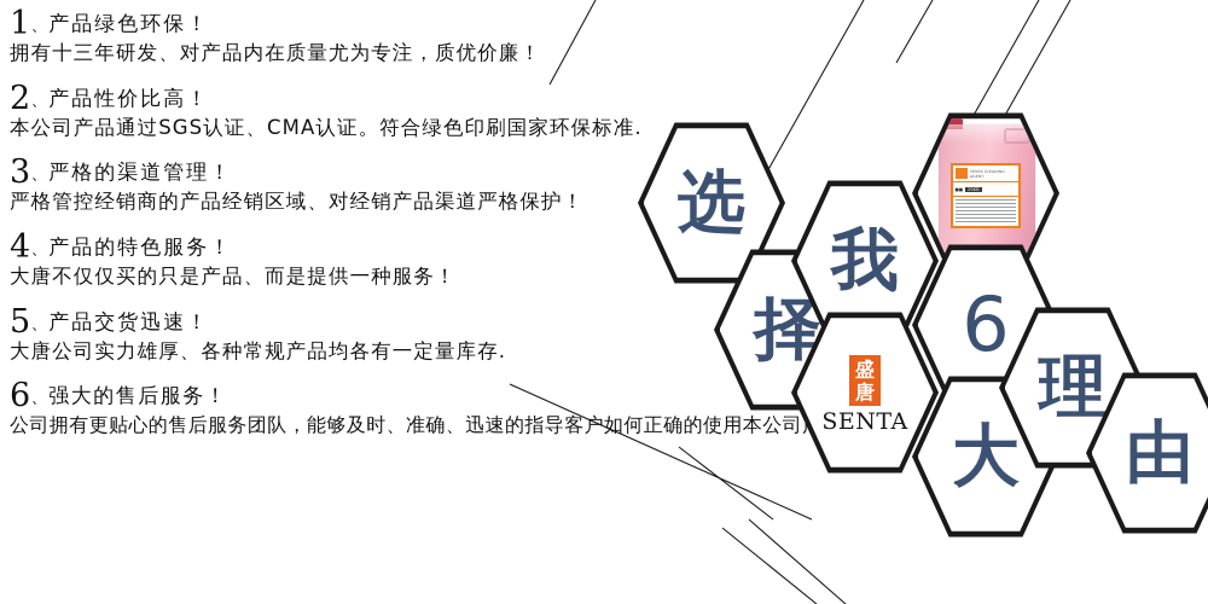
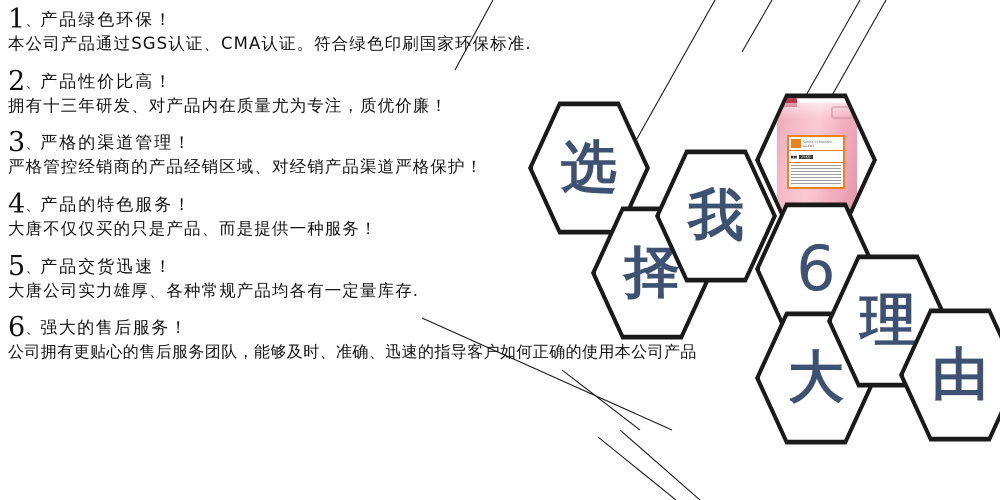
  1、产品绿色环保！
- 拥有十三年研发、对产品内在质量尤为专注，质优价廉！
+ 本公司产品通过SGS认证、CMA认证。符合绿色印刷国家环保标准.
  2、产品性价比高！
- 本公司产品通过SGS认证、CMA认证。符合绿色印刷国家环保标准.
+ 拥有十三年研发、对产品内在质量尤为专注，质优价廉！
  3、严格的渠道管理！
  严格管控经销商的产品经销区域、对经销产品渠道严格保护！
  4、产品的特色服务！
  大唐不仅仅买的只是产品、而是提供一种服务！
  5、产品交货迅速！
  大唐公司实力雄厚、各种常规产品均各有一定量库存.
  6、强大的售后服务！
  公司拥有更贴心的售后服务团队，能够及时、准确、迅速的指导客户如何正确的使用本公司
  选
  择
  我
- 盛
- 唐
- SENTA
  6
  大
  理
  由
